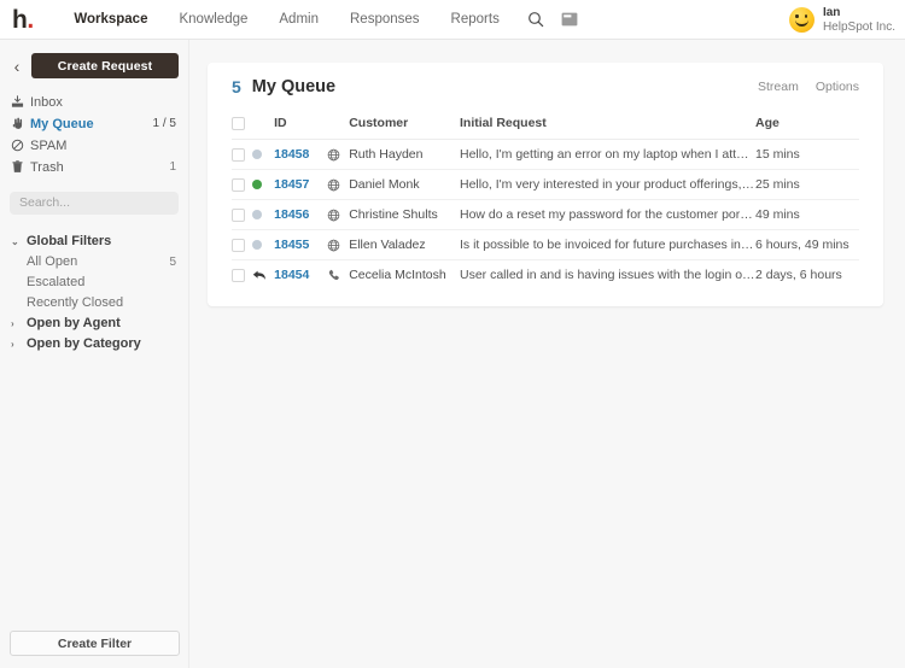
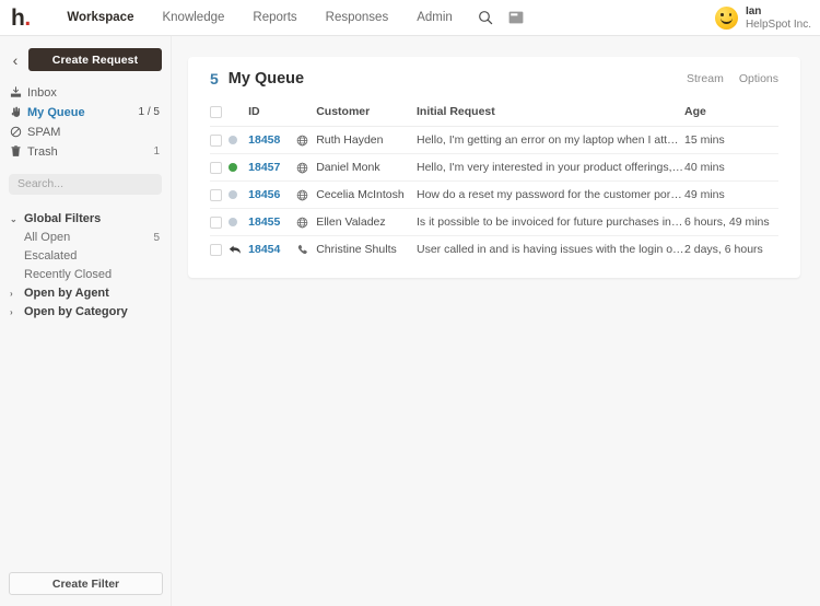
  h
  .
  Workspace
  Knowledge
- Admin
+ Reports
  Responses
- Reports
+ Admin
  Ian
  HelpSpot Inc.
  ‹
  Create Request
  Inbox
  My Queue
  1 / 5
  SPAM
  Trash
  1
  Search...
  ⌄
  Global Filters
  All Open
  5
  Escalated
  Recently Closed
  ›
  Open by Agent
  ›
  Open by Category
  Create Filter
  5
  My Queue
  Stream
  Options
  		ID		Customer	Initial Request	Age
  		18458		Ruth Hayden	Hello, I'm getting an error on my laptop when I attem	15 mins
- 		18457		Daniel Monk	Hello, I'm very interested in your product offerings, b	25 mins
+ 		18457		Daniel Monk	Hello, I'm very interested in your product offerings, b	40 mins
- 		18456		Christine Shults	How do a reset my password for the customer portal	49 mins
+ 		18456		Cecelia McIntosh	How do a reset my password for the customer portal	49 mins
  		18455		Ellen Valadez	Is it possible to be invoiced for future purchases inste	6 hours, 49 mins
- 		18454		Cecelia McIntosh	User called in and is having issues with the login on t	2 days, 6 hours
+ 		18454		Christine Shults	User called in and is having issues with the login on t	2 days, 6 hours
